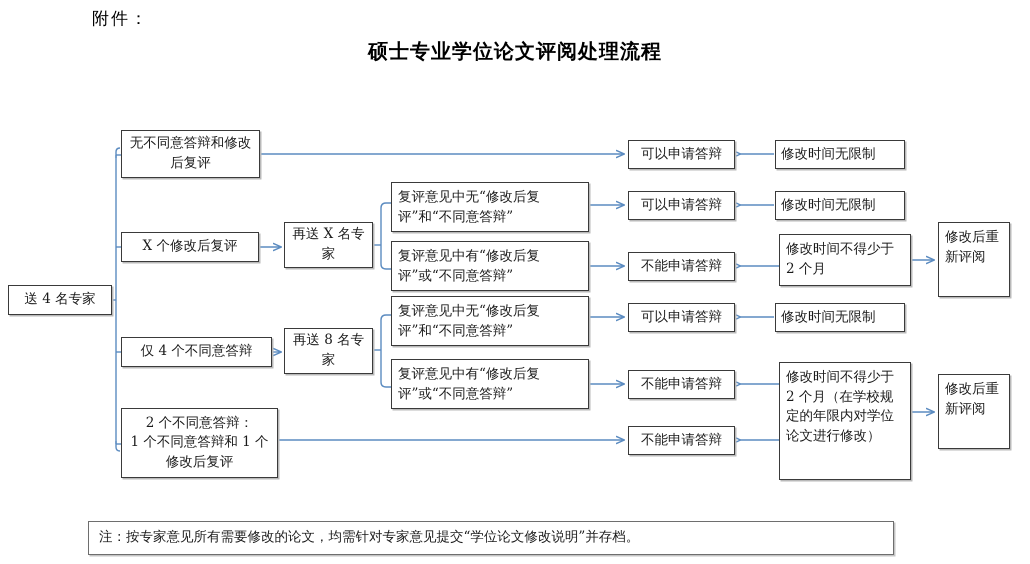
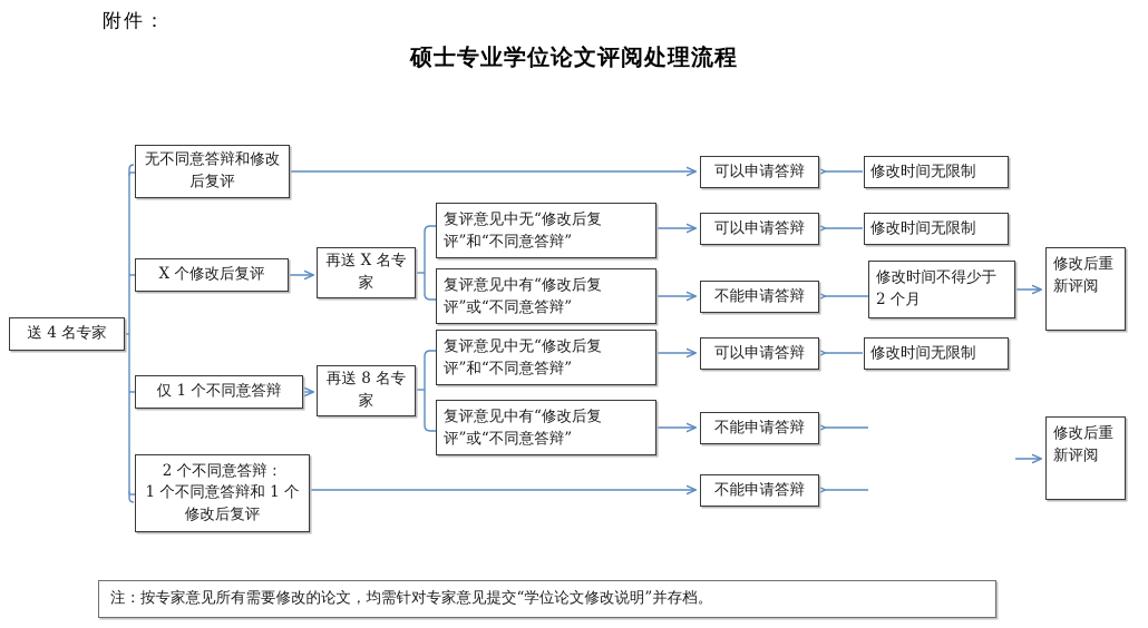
  附件：
  硕士专业学位论文评阅处理流程
  送 4 名专家
  无不同意答辩和修改后复评
  X 个修改后复评
- 仅 4 个不同意答辩
+ 仅 1 个不同意答辩
  2 个不同意答辩：
  1 个不同意答辩和 1 个修改后复评
  再送 X 名专家
  再送 8 名专家
  复评意见中无“修改后复评”和“不同意答辩”
  复评意见中有“修改后复评”或“不同意答辩”
  复评意见中无“修改后复评”和“不同意答辩”
  复评意见中有“修改后复评”或“不同意答辩”
  可以申请答辩
  可以申请答辩
  不能申请答辩
  可以申请答辩
  不能申请答辩
  不能申请答辩
  修改时间无限制
  修改时间无限制
  修改时间不得少于 2 个月
  修改时间无限制
- 修改时间不得少于 2 个月（在学校规定的年限内对学位论文进行修改）
  修改后重新评阅
  修改后重新评阅
  注：按专家意见所有需要修改的论文，均需针对专家意见提交“学位论文修改说明”并存档。
